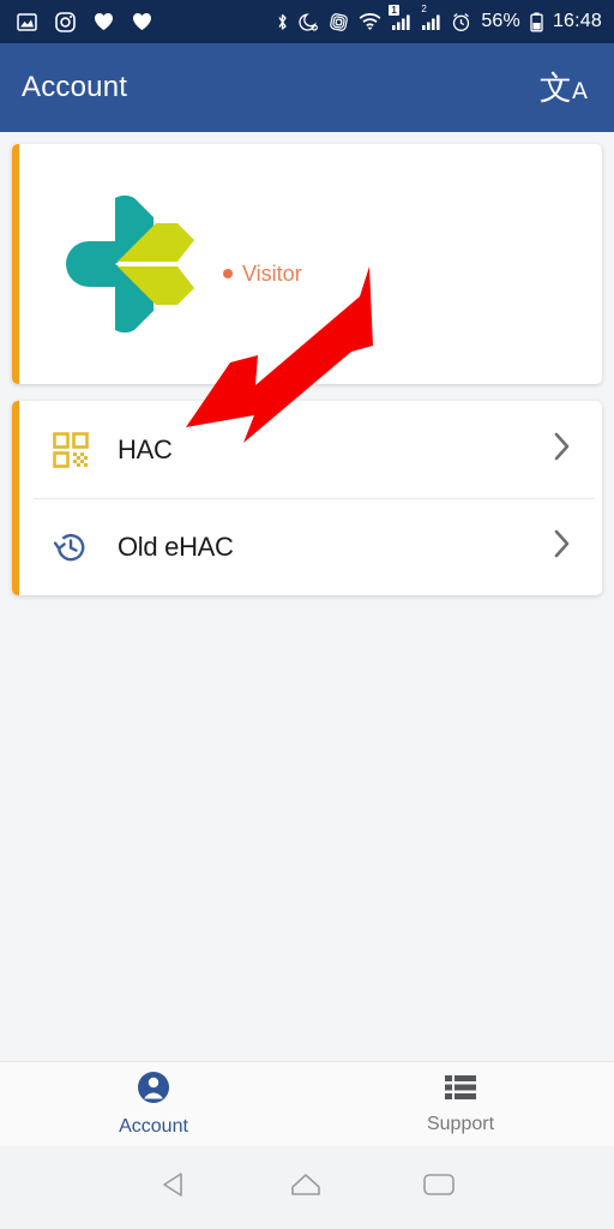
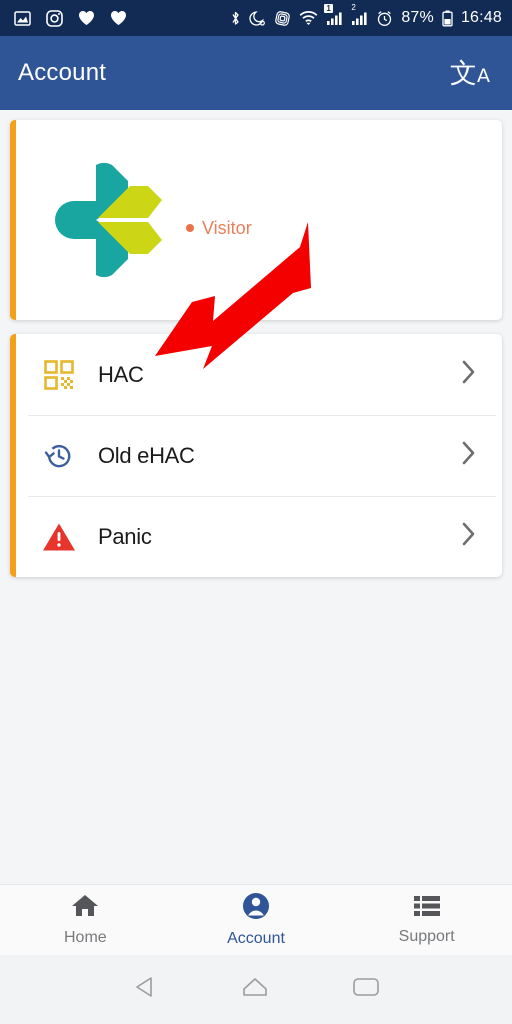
  1
  2
- 56%
+ 87%
  16:48
  Account
  文
  A
  Visitor
  HAC
  Old eHAC
+ Panic
+ Home
  Account
  Support
